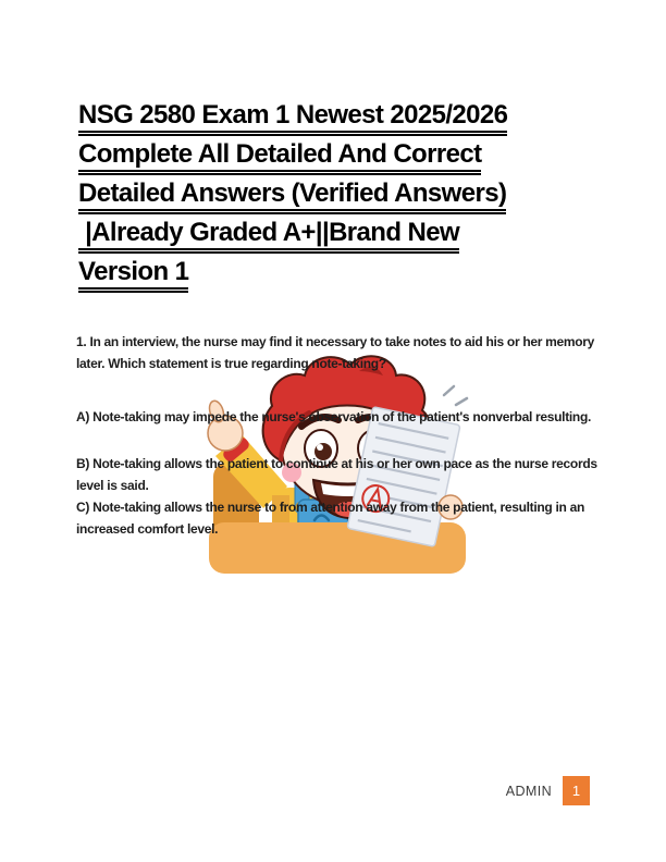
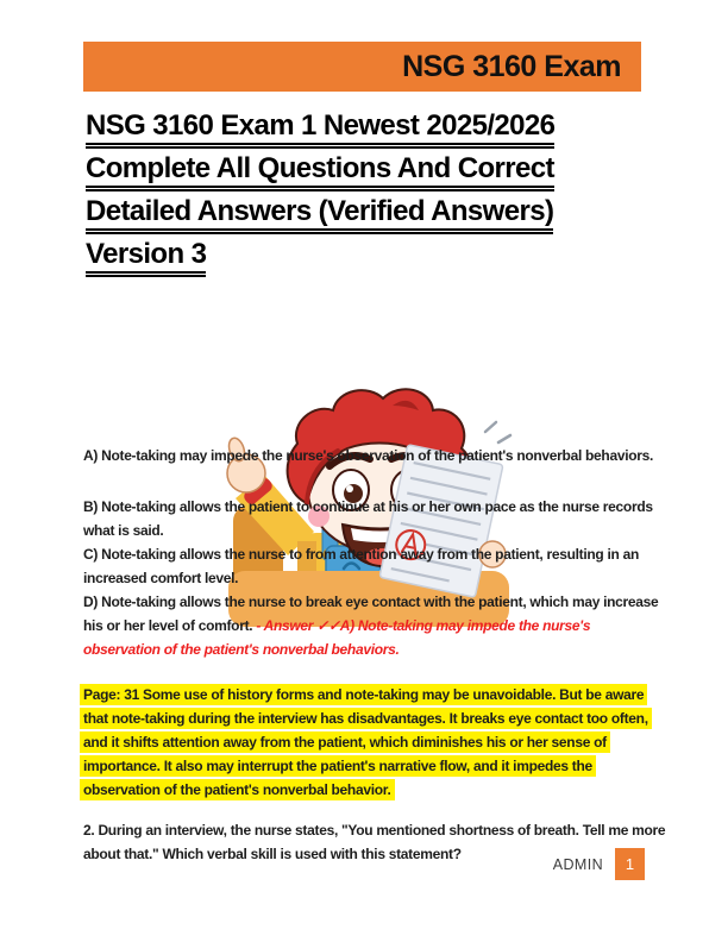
+ NSG 3160 Exam
- NSG 2580 Exam 1 Newest 2025/2026
+ NSG 3160 Exam 1 Newest 2025/2026
- Complete All Detailed And Correct
+ Complete All Questions And Correct
  Detailed Answers (Verified Answers)
- |Already Graded A+||Brand New
- Version 1
+ Version 3
- 1. In an interview, the nurse may find it necessary to take notes to aid his or her memory later. Which statement is true regarding note-taking?
- A) Note-taking may impede the nurse's observation of the patient's nonverbal resulting.
+ A) Note-taking may impede the nurse's observation of the patient's nonverbal behaviors.
- B) Note-taking allows the patient to continue at his or her own pace as the nurse records level is said.
+ B) Note-taking allows the patient to continue at his or her own pace as the nurse records what is said.
  C) Note-taking allows the nurse to from attention away from the patient, resulting in an increased comfort level.
+ D) Note-taking allows the nurse to break eye contact with the patient, which may increase his or her level of comfort. - Answer ✓✓A) Note-taking may impede the nurse's observation of the patient's nonverbal behaviors.
+ Page: 31 Some use of history forms and note-taking may be unavoidable. But be aware that note-taking during the interview has disadvantages. It breaks eye contact too often, and it shifts attention away from the patient, which diminishes his or her sense of importance. It also may interrupt the patient's narrative flow, and it impedes the observation of the patient's nonverbal behavior.
+ 2. During an interview, the nurse states, "You mentioned shortness of breath. Tell me more about that." Which verbal skill is used with this statement?
  ADMIN
  1
